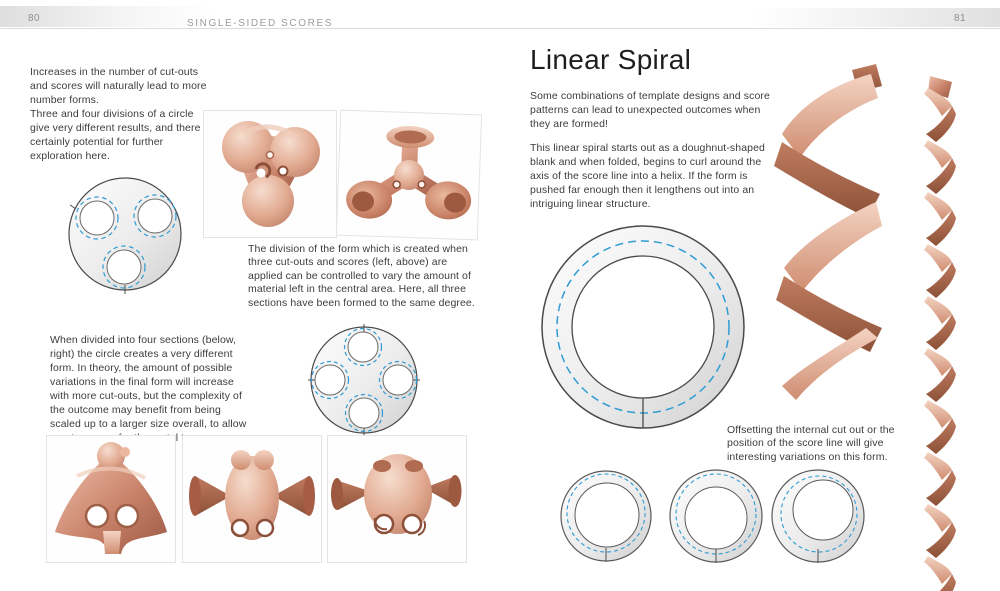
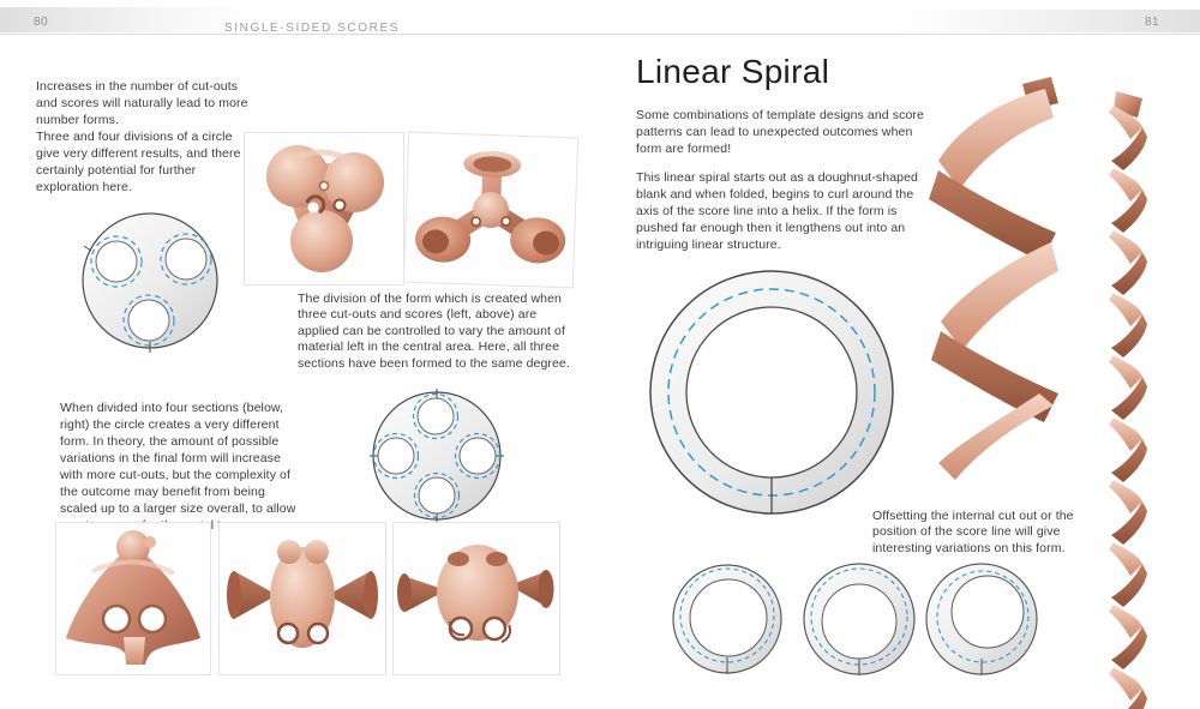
  80
  SINGLE-SIDED SCORES
  81
  Increases in the number of cut-outs and scores will naturally lead to more number forms.
  Three and four divisions of a circle give very different results, and there certainly potential for further exploration here.
  The division of the form which is created when three cut-outs and scores (left, above) are applied can be controlled to vary the amount of material left in the central area. Here, all three sections have been formed to the same degree.
  When divided into four sections (below, right) the circle creates a very different form. In theory, the amount of possible variations in the final form will increase with more cut-outs, but the complexity of the outcome may benefit from being scaled up to a larger size overall, to allow l
  Linear Spiral
- Some combinations of template designs and score patterns can lead to unexpected outcomes when they are formed!
+ Some combinations of template designs and score patterns can lead to unexpected outcomes when form are formed!
  This linear spiral starts out as a doughnut-shaped blank and when folded, begins to curl around the axis of the score line into a helix. If the form is pushed far enough then it lengthens out into an intriguing linear structure.
  Offsetting the internal cut out or the position of the score line will give interesting variations on this form.
